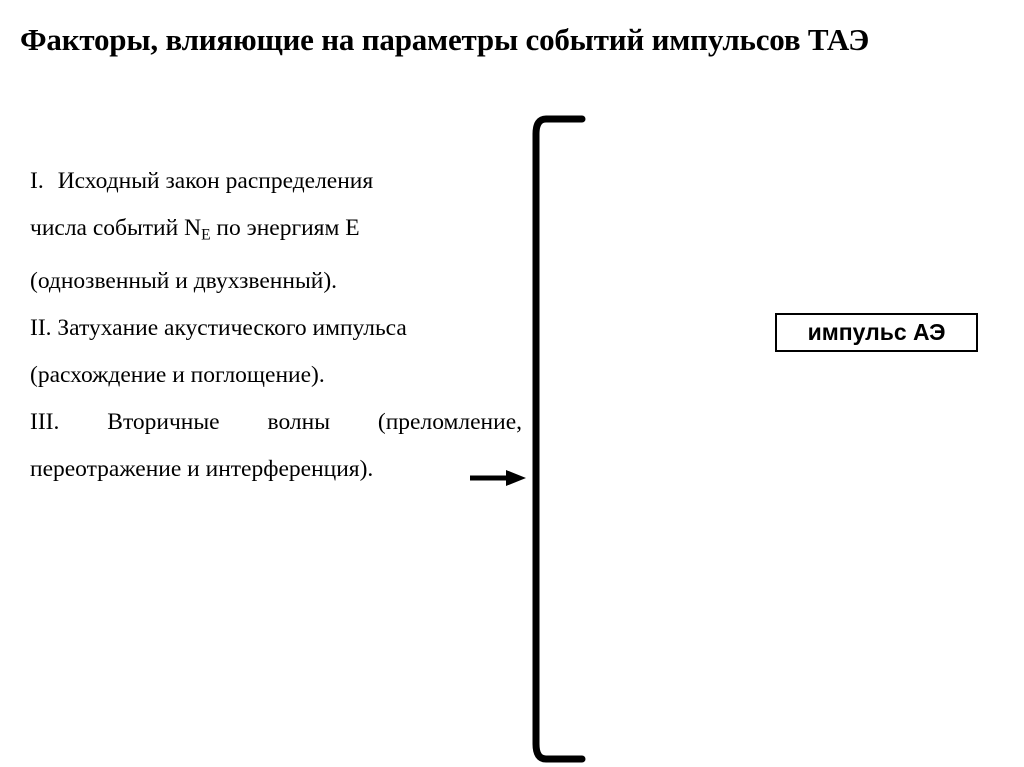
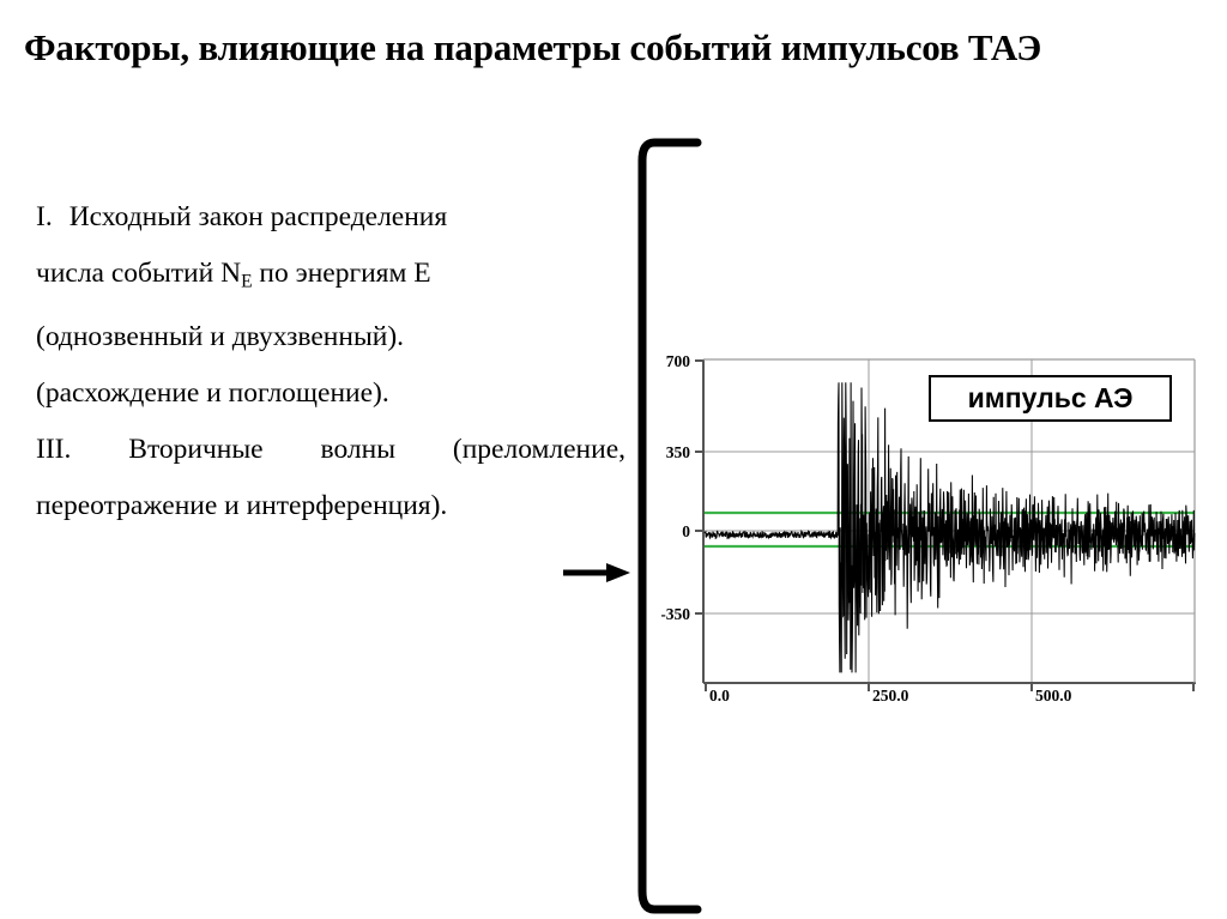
  Факторы, влияющие на параметры событий импульсов ТАЭ
  I. Исходный закон распределения
  числа событий NE по энергиям Е
  (однозвенный и двухзвенный).
- II. Затухание акустического импульса
  (расхождение и поглощение).
  III. Вторичные волны (преломление,
  переотражение и интерференция).
+ 700
+ 350
+ 0
+ -350
+ 0.0
+ 250.0
+ 500.0
  импульс АЭ
